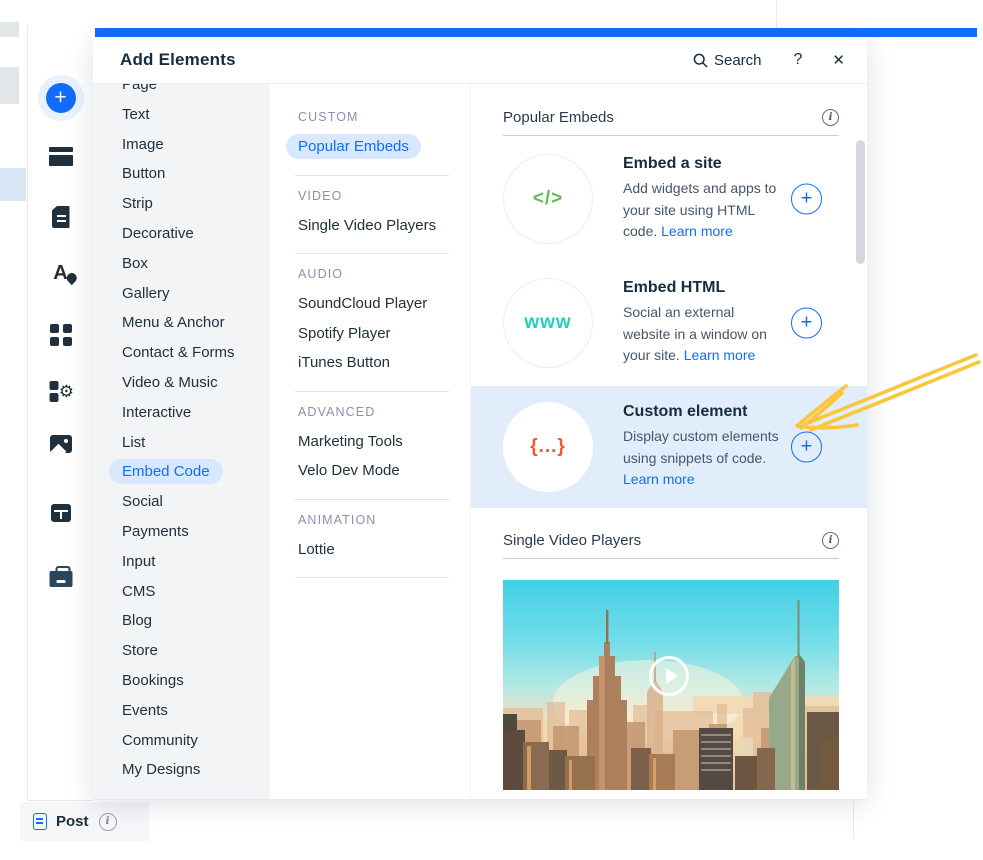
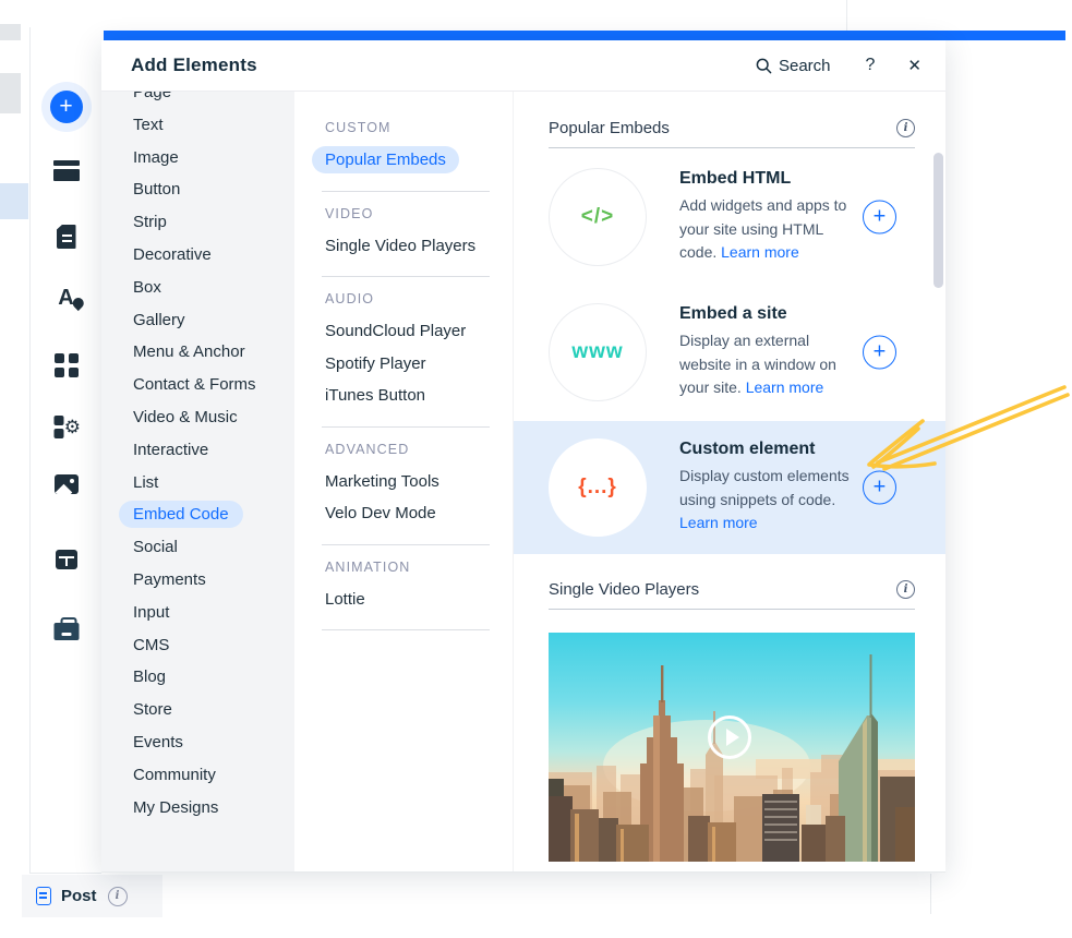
  +
  A
  ⚙
  Add Elements
  Search
  ?
  ✕
  Page
  Text
  Image
  Button
  Strip
  Decorative
  Box
  Gallery
  Menu & Anchor
  Contact & Forms
  Video & Music
  Interactive
  List
  Embed Code
  Social
  Payments
  Input
  CMS
  Blog
  Store
- Bookings
  Events
  Community
  My Designs
  CUSTOM
  Popular Embeds
  VIDEO
  Single Video Players
  AUDIO
  SoundCloud Player
  Spotify Player
  iTunes Button
  ADVANCED
  Marketing Tools
  Velo Dev Mode
  ANIMATION
  Lottie
  Popular Embeds
  i
  </>
- Embed a site
+ Embed HTML
  Add widgets and apps to your site using HTML code. Learn more
  +
  www
- Embed HTML
+ Embed a site
- Social an external website in a window on your site. Learn more
+ Display an external website in a window on your site. Learn more
  +
  {...}
  Custom element
  Display custom elements using snippets of code. Learn more
  +
  Single Video Players
  i
  Post
  i
